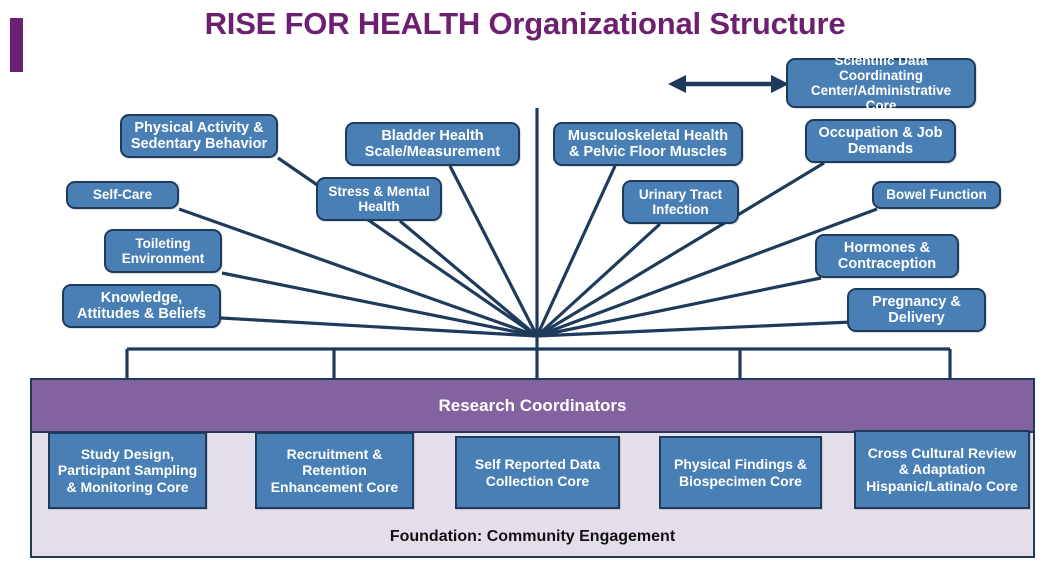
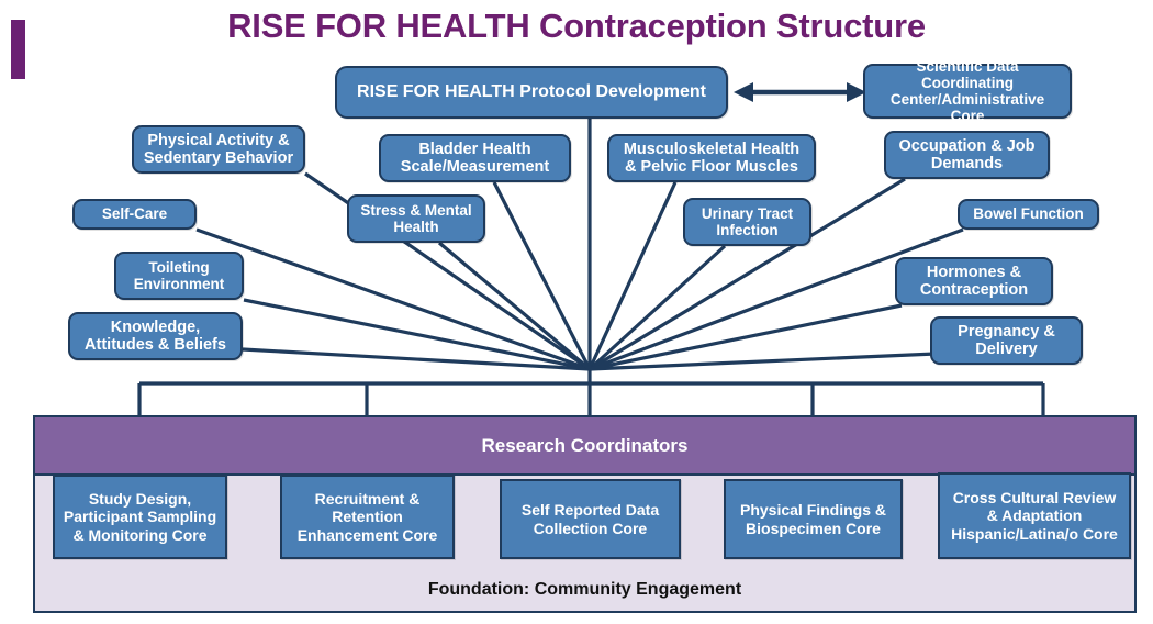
- RISE FOR HEALTH Organizational Structure
+ RISE FOR HEALTH Contraception Structure
+ RISE FOR HEALTH Protocol Development
  Scientific Data Coordinating
  Center/Administrative Core
  Physical Activity &
  Sedentary Behavior
  Self-Care
  Toileting
  Environment
  Knowledge,
  Attitudes & Beliefs
  Bladder Health
  Scale/Measurement
  Stress & Mental
  Health
  Musculoskeletal Health
  & Pelvic Floor Muscles
  Urinary Tract
  Infection
  Occupation & Job
  Demands
  Bowel Function
  Hormones &
  Contraception
  Pregnancy &
  Delivery
  Research Coordinators
  Foundation: Community Engagement
  Study Design,
  Participant Sampling
  & Monitoring Core
  Recruitment &
  Retention
  Enhancement Core
  Self Reported Data
  Collection Core
  Physical Findings &
  Biospecimen Core
  Cross Cultural Review
  & Adaptation
  Hispanic/Latina/o Core
